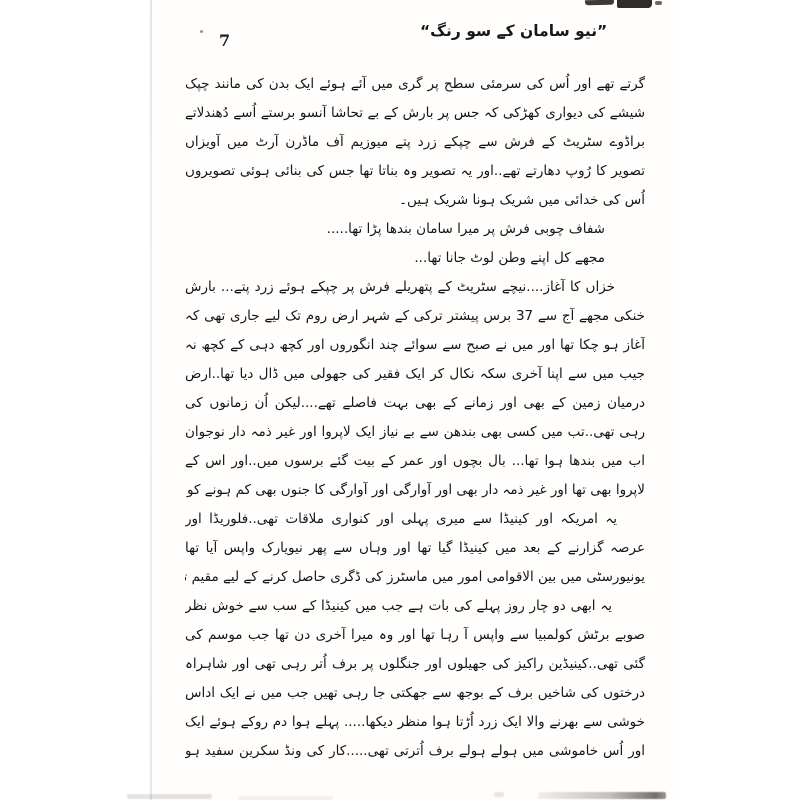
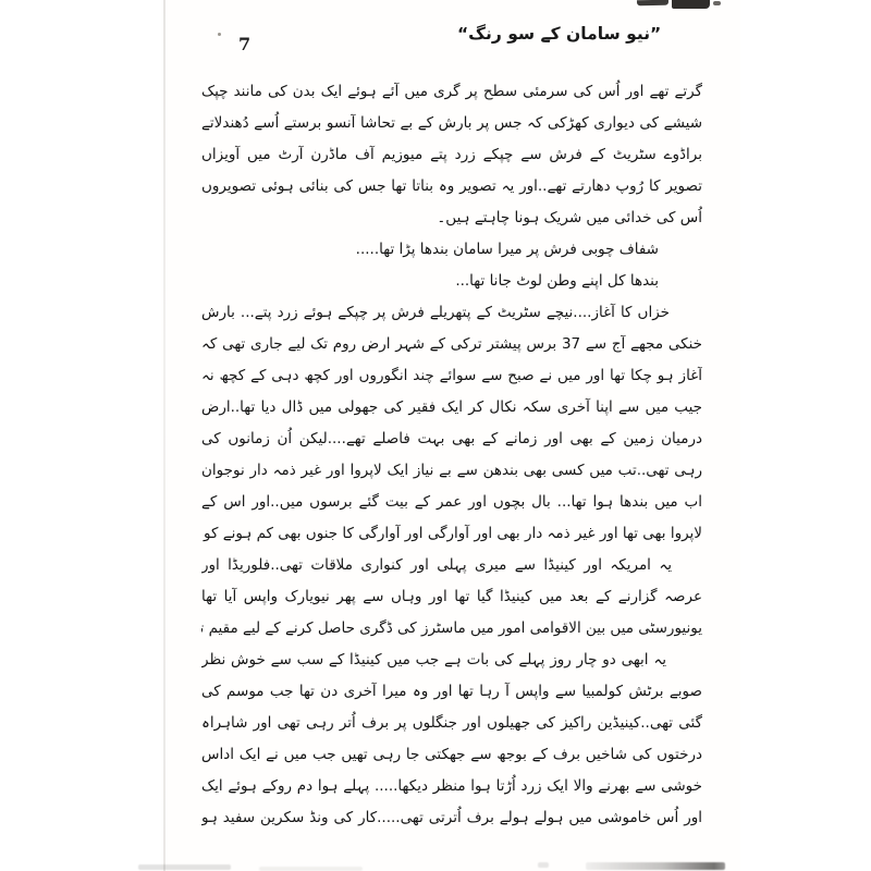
  ”نیو سامان کے سو رنگ“
  7
  گرتے تھے اور اُس کی سرمئی سطح پر گری میں آئے ہوئے ایک بدن کی مانند چپک
  شیشے کی دیواری کھڑکی کہ جس پر بارش کے بے تحاشا آنسو برستے اُسے دُھندلاتے
  براڈوے سٹریٹ کے فرش سے چپکے زرد پتے میوزیم آف ماڈرن آرٹ میں آویزاں
  تصویر کا رُوپ دھارتے تھے..اور یہ تصویر وہ بناتا تھا جس کی بنائی ہوئی تصویروں
- اُس کی خدائی میں شریک ہونا شریک ہیں۔
+ اُس کی خدائی میں شریک ہونا چاہتے ہیں۔
  شفاف چوبی فرش پر میرا سامان بندھا پڑا تھا.....
- مجھے کل اپنے وطن لوٹ جانا تھا...
+ بندھا کل اپنے وطن لوٹ جانا تھا...
  خزاں کا آغاز....نیچے سٹریٹ کے پتھریلے فرش پر چپکے ہوئے زرد پتے... بارش
  خنکی مجھے آج سے 37 برس پیشتر ترکی کے شہر ارض روم تک لیے جاری تھی کہ
  آغاز ہو چکا تھا اور میں نے صبح سے سوائے چند انگوروں اور کچھ دہی کے کچھ نہ
  جیب میں سے اپنا آخری سکہ نکال کر ایک فقیر کی جھولی میں ڈال دیا تھا..ارض
  درمیان زمین کے بھی اور زمانے کے بھی بہت فاصلے تھے....لیکن اُن زمانوں کی
  رہی تھی..تب میں کسی بھی بندھن سے بے نیاز ایک لاپروا اور غیر ذمہ دار نوجوان
  اب میں بندھا ہوا تھا... بال بچوں اور عمر کے بیت گئے برسوں میں..اور اس کے
  لاپروا بھی تھا اور غیر ذمہ دار بھی اور آوارگی اور آوارگی کا جنوں بھی کم ہونے کو
  یہ امریکہ اور کینیڈا سے میری پہلی اور کنواری ملاقات تھی..فلوریڈا اور
  عرصہ گزارنے کے بعد میں کینیڈا گیا تھا اور وہاں سے پھر نیویارک واپس آیا تھا
  یونیورسٹی میں بین الاقوامی امور میں ماسٹرز کی ڈگری حاصل کرنے کے لیے مقیم ت
  یہ ابھی دو چار روز پہلے کی بات ہے جب میں کینیڈا کے سب سے خوش نظر
  صوبے برٹش کولمبیا سے واپس آ رہا تھا اور وہ میرا آخری دن تھا جب موسم کی
  گئی تھی..کینیڈین راکیز کی جھیلوں اور جنگلوں پر برف اُتر رہی تھی اور شاہراہ
  درختوں کی شاخیں برف کے بوجھ سے جھکتی جا رہی تھیں جب میں نے ایک اداس
  خوشی سے بھرنے والا ایک زرد اُڑتا ہوا منظر دیکھا..... پہلے ہوا دم روکے ہوئے ایک
  اور اُس خاموشی میں ہولے ہولے برف اُترتی تھی.....کار کی ونڈ سکرین سفید ہو
